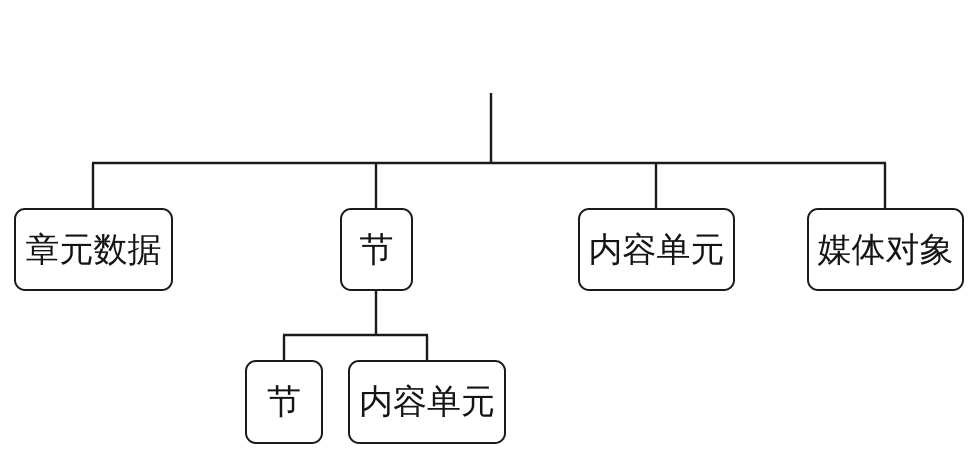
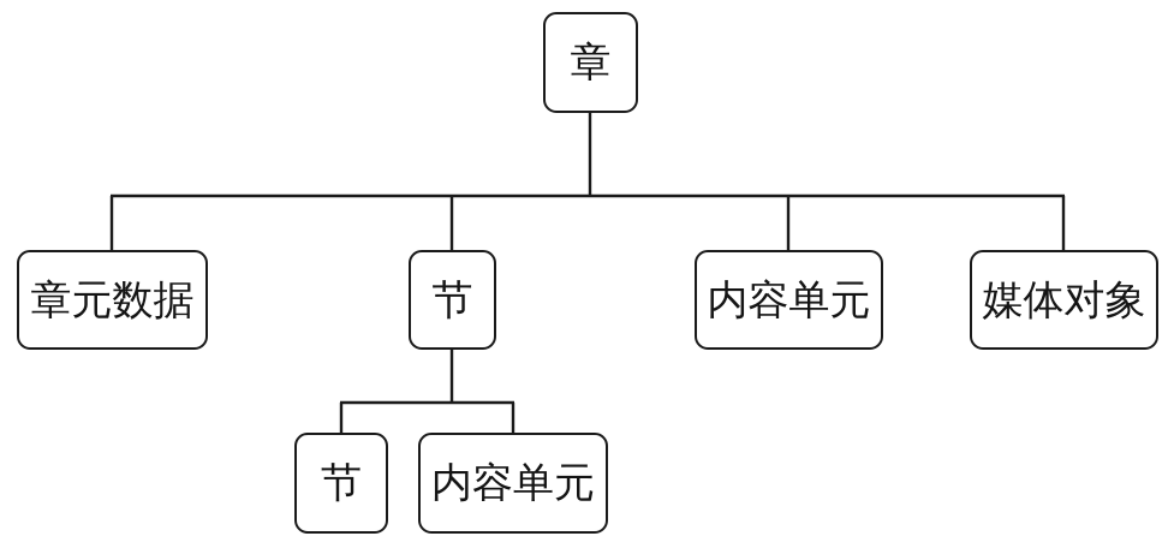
+ 章
  章元数据
  节
  内容单元
  媒体对象
  节
  内容单元
